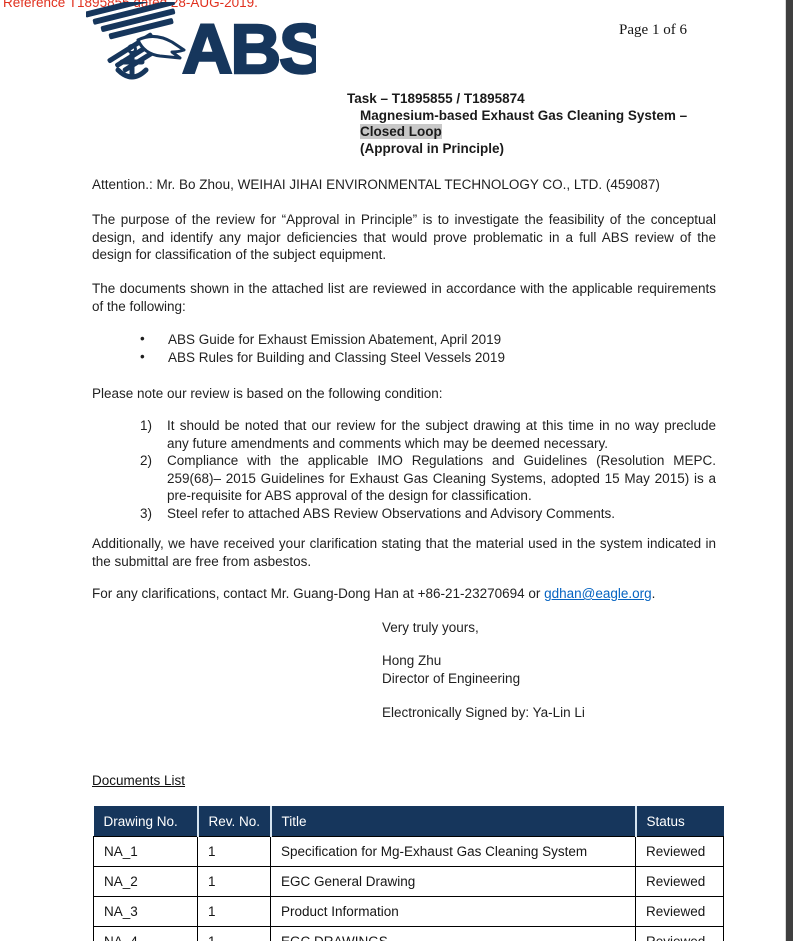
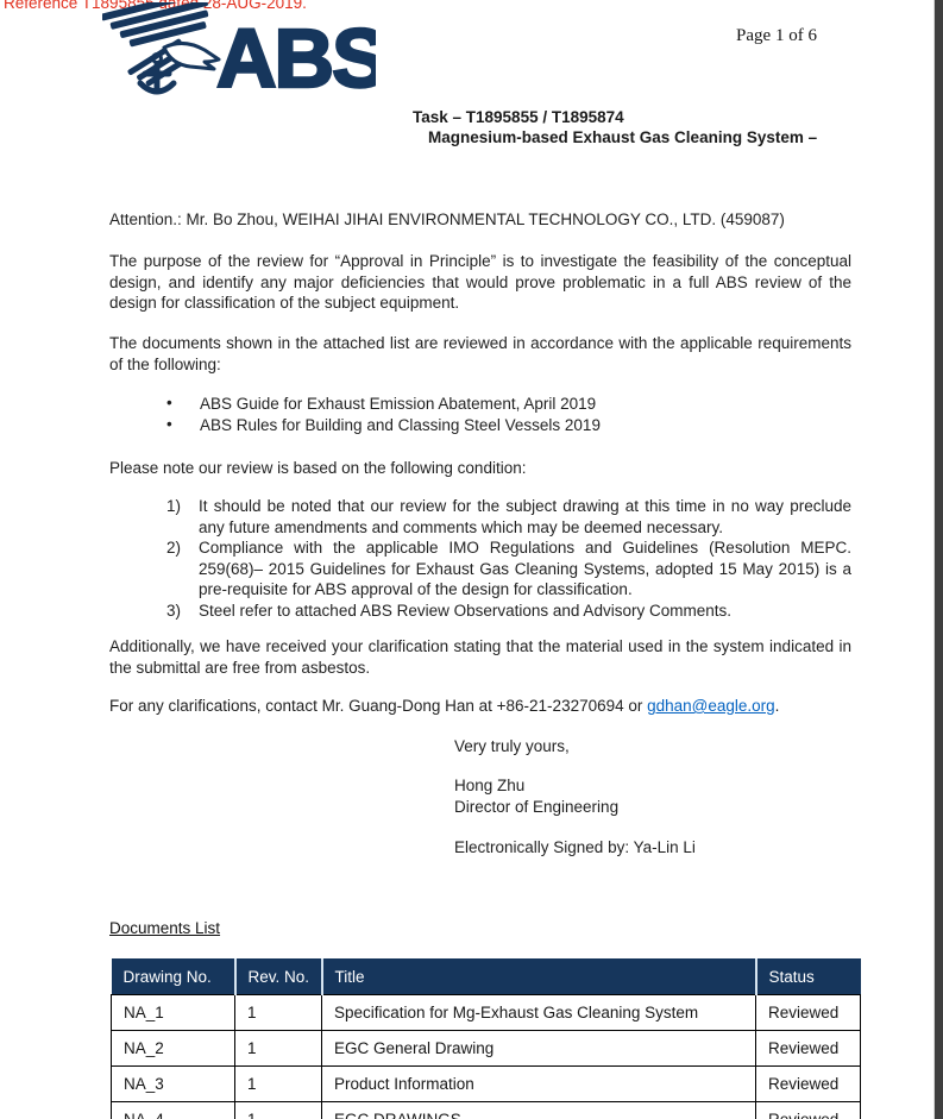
  Reference T189585te8-AUG-2019.
  ABS
  Page 1 of 6
  Task – T1895855 / T1895874
  Magnesium-based Exhaust Gas Cleaning System –
- Closed Loop
- (Approval in Principle)
  Attention.: Mr. Bo Zhou, WEIHAI JIHAI ENVIRONMENTAL TECHNOLOGY CO., LTD. (459087)
  The purpose of the review for “Approval in Principle” is to investigate the feasibility of the conceptual design, and identify any major deficiencies that would prove problematic in a full ABS review of the design for classification of the subject equipment.
  The documents shown in the attached list are reviewed in accordance with the applicable requirements of the following:
  •
  ABS Guide for Exhaust Emission Abatement, April 2019
  •
  ABS Rules for Building and Classing Steel Vessels 2019
  Please note our review is based on the following condition:
  1)
  It should be noted that our review for the subject drawing at this time in no way preclude any future amendments and comments which may be deemed necessary.
  2)
  Compliance with the applicable IMO Regulations and Guidelines (Resolution MEPC. 259(68)– 2015 Guidelines for Exhaust Gas Cleaning Systems, adopted 15 May 2015) is a pre-requisite for ABS approval of the design for classification.
  3)
  Steel refer to attached ABS Review Observations and Advisory Comments.
  Additionally, we have received your clarification stating that the material used in the system indicated in the submittal are free from asbestos.
  For any clarifications, contact Mr. Guang-Dong Han at +86-21-23270694 or gdhan@eagle.org.
  Very truly yours,
  Hong Zhu
  Director of Engineering
  Electronically Signed by: Ya-Lin Li
  Documents List
  Drawing No.	Rev. No.	Title	Status
  NA_1	1	Specification for Mg-Exhaust Gas Cleaning System	Reviewed
  NA_2	1	EGC General Drawing	Reviewed
  NA_3	1	Product Information	Reviewed
